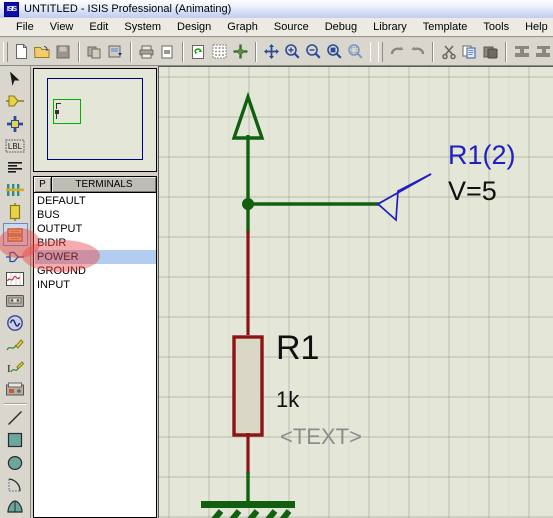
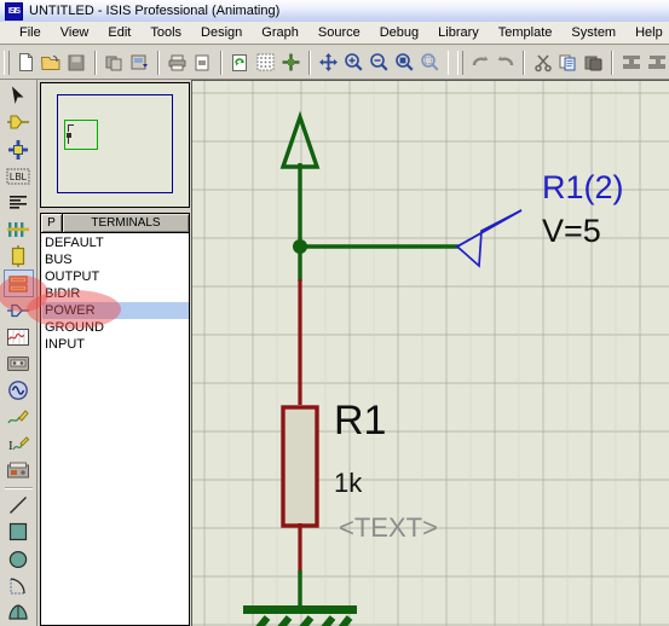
  UNTITLED - ISIS Professional (Animating)
  File
  View
  Edit
- System
+ Tools
  Design
  Graph
  Source
  Debug
  Library
  Template
- Tools
+ System
  Help
  LBL
  I
  P
  TERMINALS
  DEFAULT
  BUS
  OUTPUT
  BIDIR
  POWER
  GROUND
  INPUT
  R1
  1k
  <TEXT>
  R1(2)
  V=5
